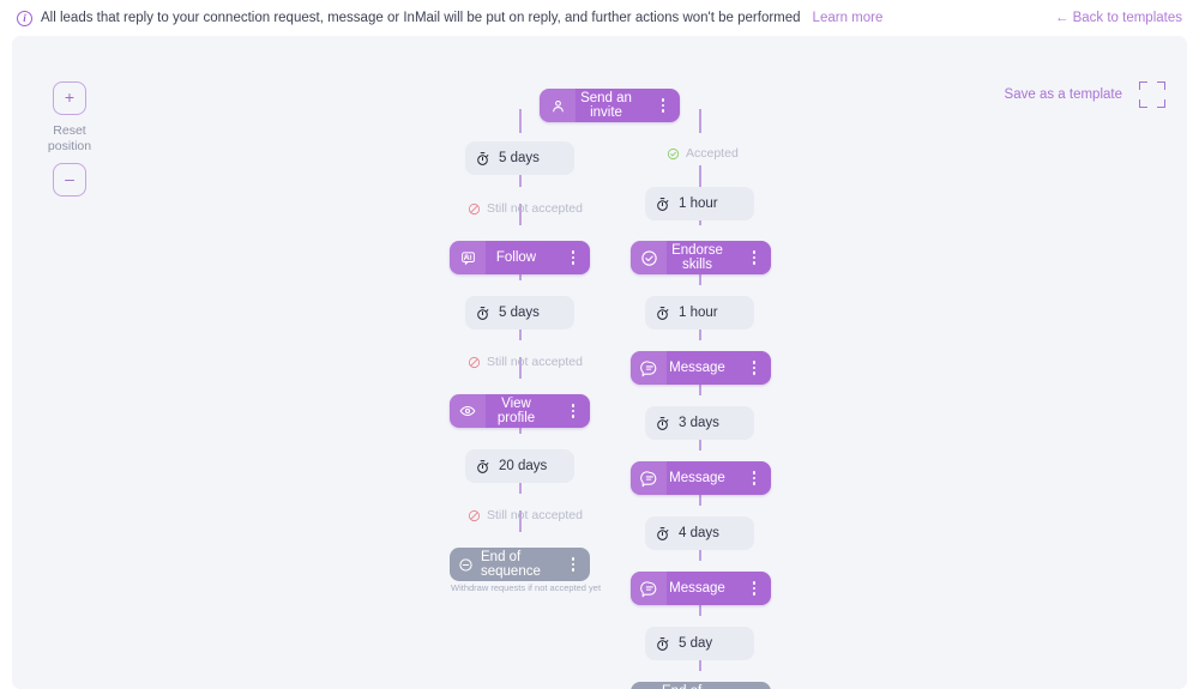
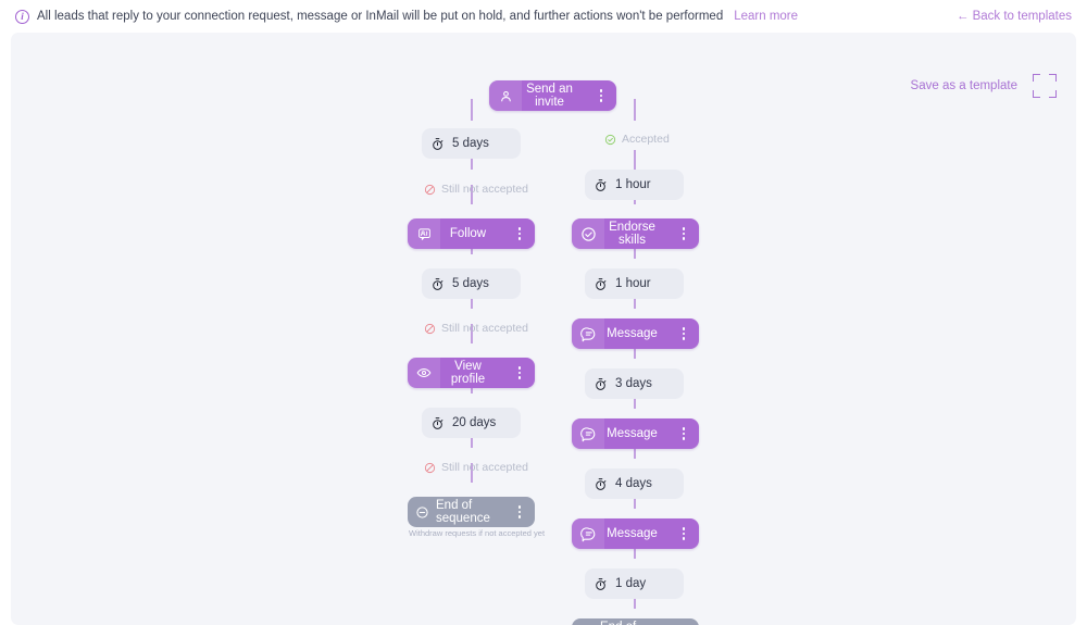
  i
- All leads that reply to your connection request, message or InMail will be put on reply, and further actions won't be performed
+ All leads that reply to your connection request, message or InMail will be put on hold, and further actions won't be performed
  Learn more
  ← Back to templates
- +
- Reset
- position
- –
  Save as a template
  Send an invite
  5 days
  Still not accepted
  Follow
  5 days
  Still not accepted
  View profile
  20 days
  Still not accepted
  End of sequence
  Withdraw requests if not accepted yet
  Accepted
  1 hour
  Endorse skills
  1 hour
  Message
  3 days
  Message
  4 days
  Message
- 5 day
+ 1 day
